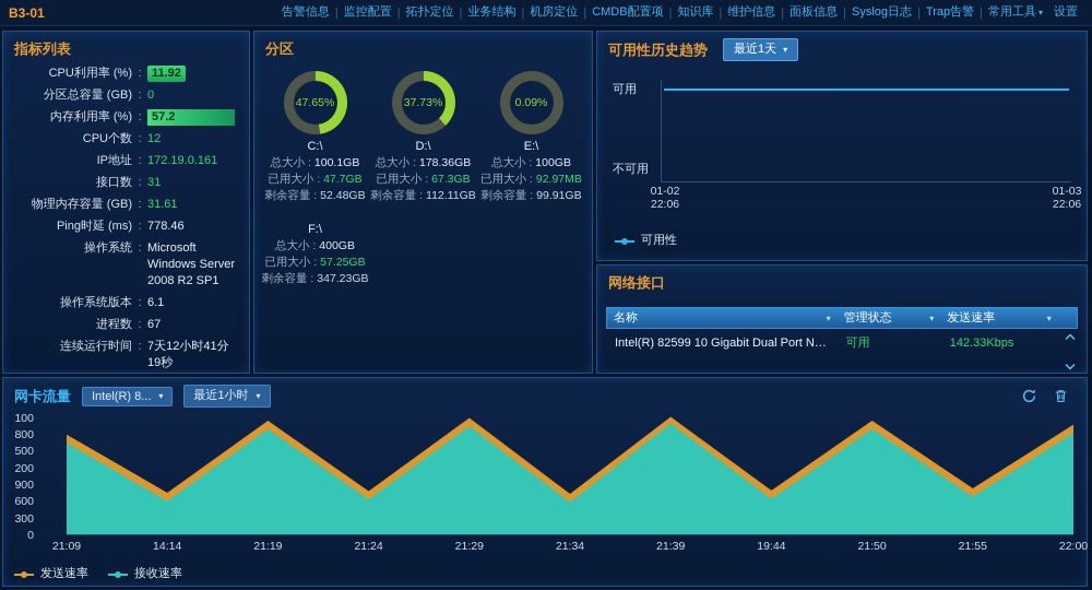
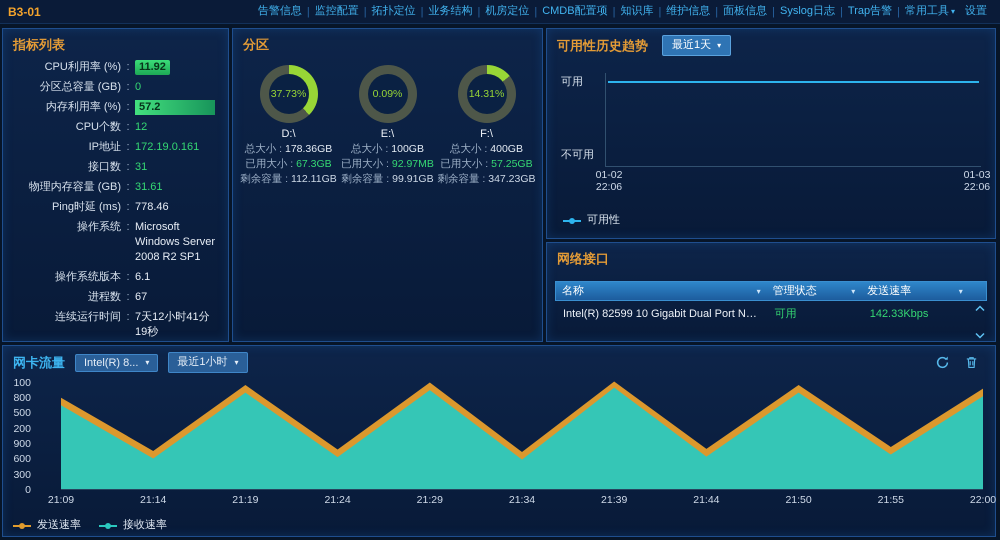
  B3-01
  告警信息
  |
  监控配置
  |
  拓扑定位
  |
  业务结构
  |
  机房定位
  |
  CMDB配置项
  |
  知识库
  |
  维护信息
  |
  面板信息
  |
  Syslog日志
  |
  Trap告警
  |
  常用工具 ▾
  设置
  指标列表
  CPU利用率 (%)
  :
  11.92
  分区总容量 (GB)
  :
  0
  内存利用率 (%)
  :
  57.2
  CPU个数
  :
  12
  IP地址
  :
  172.19.0.161
  接口数
  :
  31
  物理内存容量 (GB)
  :
  31.61
  Ping时延 (ms)
  :
  778.46
  操作系统
  :
  Microsoft Windows Server 2008 R2 SP1
  操作系统版本
  :
  6.1
  进程数
  :
  67
  连续运行时间
  :
  7天12小时41分19秒
  分区
- 47.65%
- C:\
- 总大小 : 100.1GB
- 已用大小 : 47.7GB
- 剩余容量 : 52.48GB
  37.73%
  D:\
  总大小 : 178.36GB
  已用大小 : 67.3GB
  剩余容量 : 112.11GB
  0.09%
  E:\
  总大小 : 100GB
  已用大小 : 92.97MB
  剩余容量 : 99.91GB
+ 14.31%
  F:\
  总大小 : 400GB
  已用大小 : 57.25GB
  剩余容量 : 347.23GB
  可用性历史趋势
  最近1天
  ▾
  可用
  不可用
  01-02
  22:06
  01-03
  22:06
  可用性
  网络接口
  名称
  ▾
  管理状态
  ▾
  发送速率
  ▾
  Intel(R) 82599 10 Gigabit Dual Port Netwo
  可用
  142.33Kbps
  网卡流量
  Intel(R) 8...
  ▾
  最近1小时
  ▾
  100
  800
  500
  200
  900
  600
  300
  0
  21:09
- 14:14
+ 21:14
  21:19
  21:24
  21:29
  21:34
  21:39
- 19:44
+ 21:44
  21:50
  21:55
  22:00
  发送速率
  接收速率
